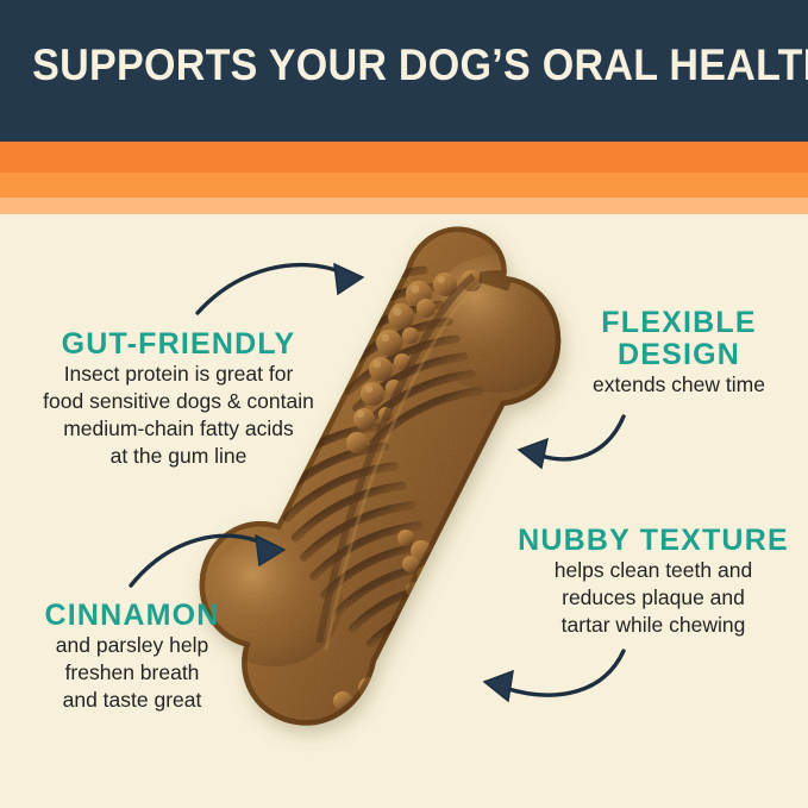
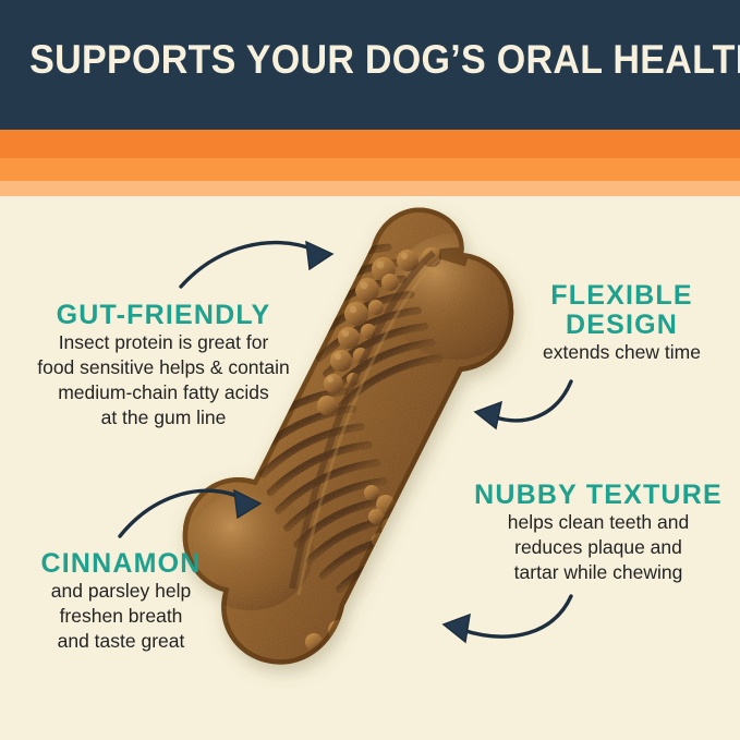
  SUPPORTS YOUR DOG’S ORAL HEAL
  GUT-FRIENDLY
  Insect protein is great for
- food sensitive dogs & contain
+ food sensitive helps & contain
  medium-chain fatty acids
  at the gum line
  CINNAMON
  and parsley help
  freshen breath
  and taste great
  FLEXIBLE
  DESIGN
  extends chew time
  NUBBY TEXTURE
  helps clean teeth and
  reduces plaque and
  tartar while chewing
